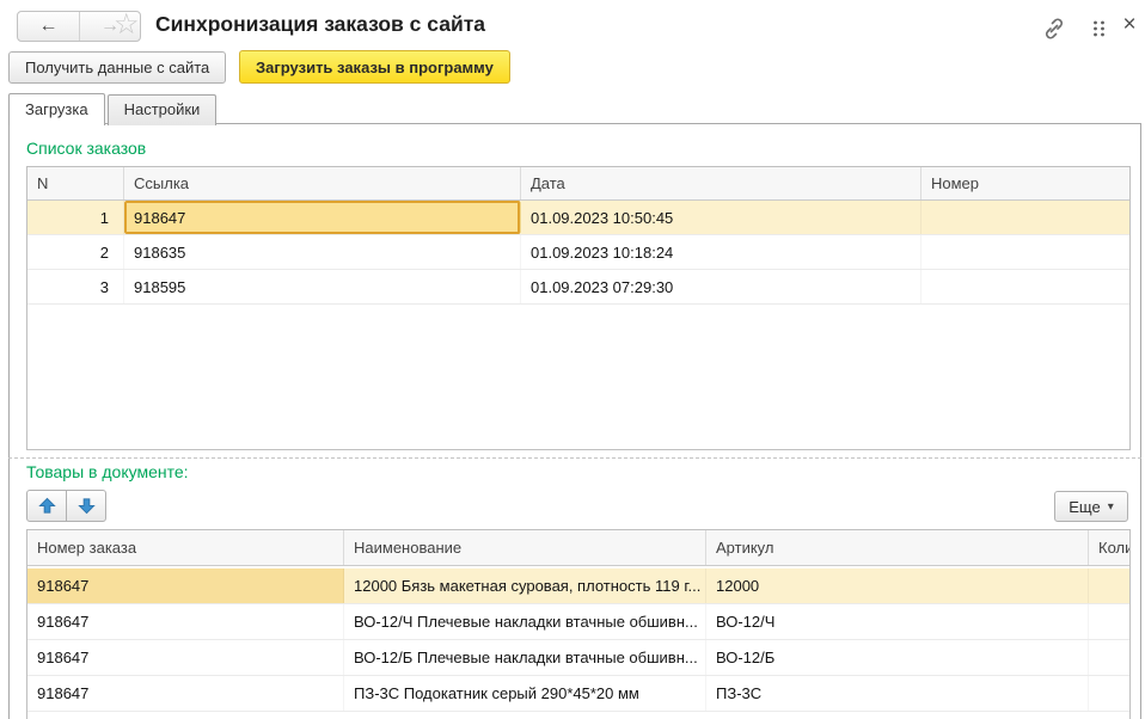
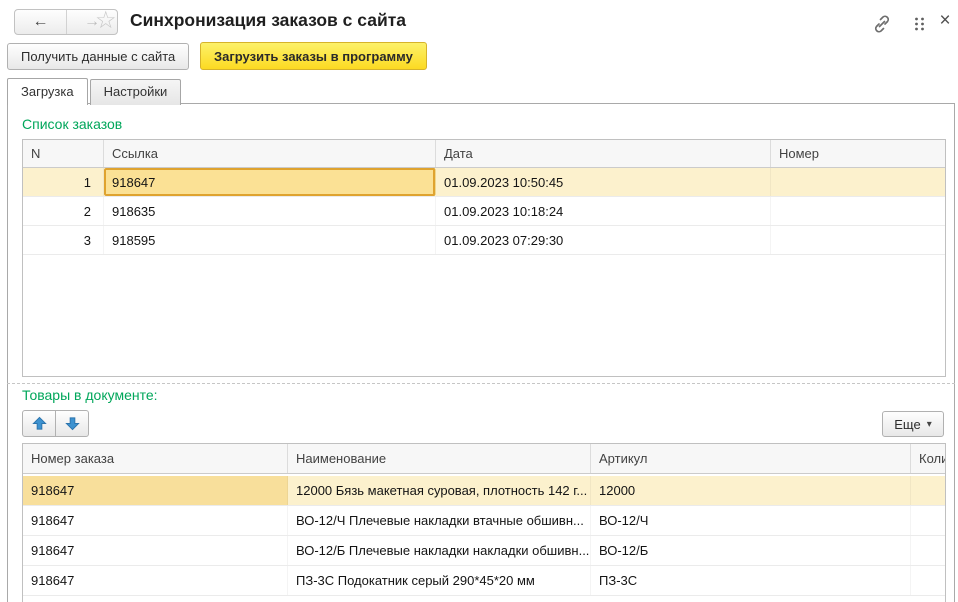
  ←
  →
  ☆
  Синхронизация заказов с сайта
  ×
  Получить данные с сайта
  Загрузить заказы в программу
  Загрузка
  Настройки
  Список заказов
  N
  Ссылка
  Дата
  Номер
  1
  918647
  01.09.2023 10:50:45
  2
  918635
  01.09.2023 10:18:24
  3
  918595
  01.09.2023 07:29:30
  Товары в документе:
  Еще
  ▾
  Номер заказа
  Наименование
  Артикул
  918647
- 12000 Бязь макетная суровая, плотность 119 г...
+ 12000 Бязь макетная суровая, плотность 142 г...
  12000
  918647
  ВО-12/Ч Плечевые накладки втачные обшивн...
  ВО-12/Ч
  918647
- ВО-12/Б Плечевые накладки втачные обшивн...
+ ВО-12/Б Плечевые накладки накладки обшивн...
  ВО-12/Б
  918647
  ПЗ-3С Подокатник серый 290*45*20 мм
  ПЗ-3С
